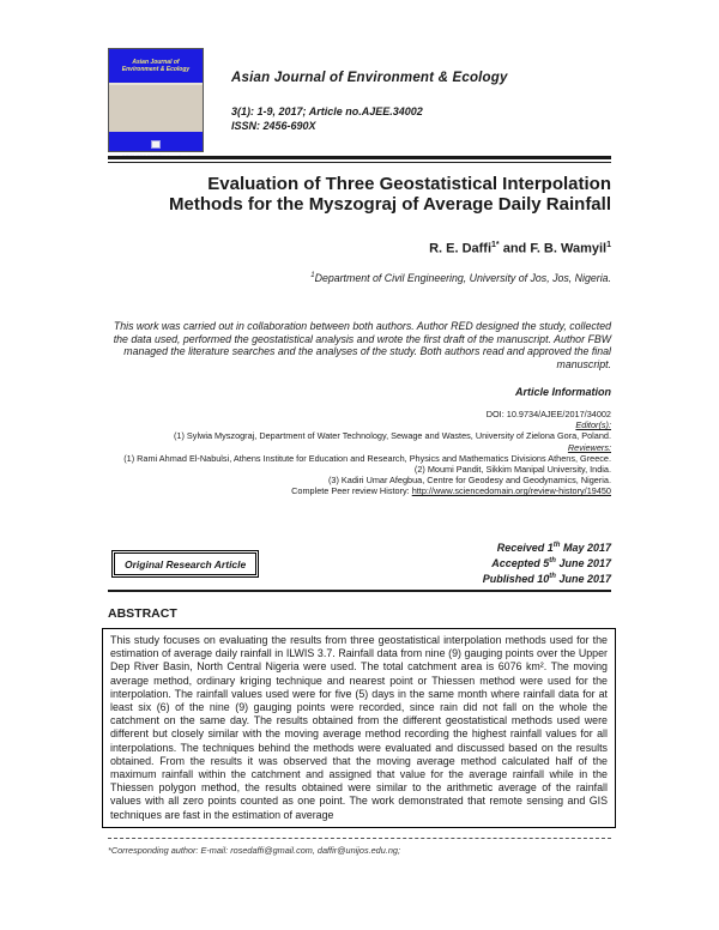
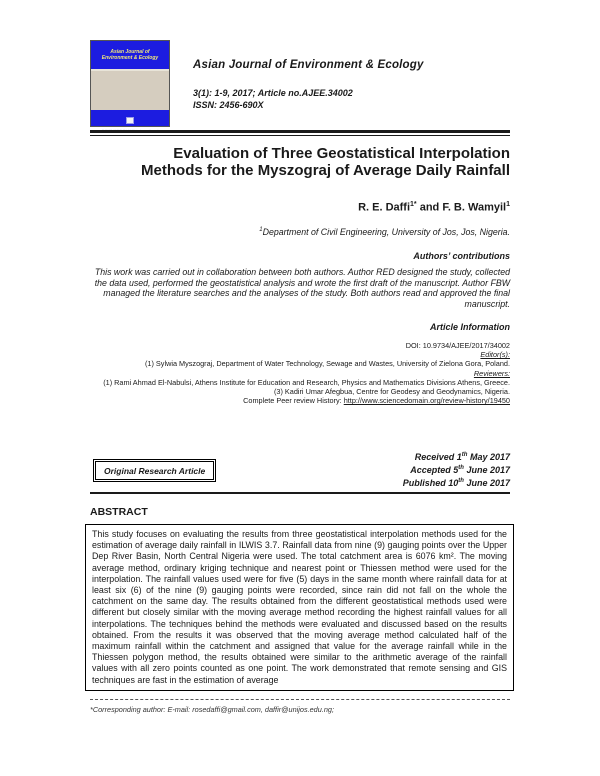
  Asian Journal of Environment & Ecology
  3(1): 1-9, 2017; Article no.AJEE.34002
  ISSN: 2456-690X
  Evaluation of Three Geostatistical Interpolation
  Methods for the Myszograj of Average Daily Rainfall
  R. E. Daffi and F. B. Wamyil
  Department of Civil Engineering, University of Jos, Jos, Nigeria.
+ Authors’ contributions
  This work was carried out in collaboration between both authors. Author RED designed the study, collected the data used, performed the geostatistical analysis and wrote the first draft of the manuscript. Author FBW managed the literature searches and the analyses of the study. Both authors read and approved the final manuscript.
  Article Information
  DOI: 10.9734/AJEE/2017/34002
  Editor(s):
  (1) Sylwia Myszograj, Department of Water Technology, Sewage and Wastes, University of Zielona Gora, Poland.
  Reviewers:
  (1) Rami Ahmad El-Nabulsi, Athens Institute for Education and Research, Physics and Mathematics Divisions Athens, Greece.
- (2) Moumi Pandit, Sikkim Manipal University, India.
  (3) Kadiri Umar Afegbua, Centre for Geodesy and Geodynamics, Nigeria.
  Complete Peer review History: http://www.sciencedomain.org/review-history/19450
  Original Research Article
  Received 1 May 2017
  Accepted 5 June 2017
  Published 10 June 2017
  ABSTRACT
  This study focuses on evaluating the results from three geostatistical interpolation methods used for the estimation of average daily rainfall in ILWIS 3.7. Rainfall data from nine (9) gauging points over the Upper Dep River Basin, North Central Nigeria were used. The total catchment area is 6076 km². The moving average method, ordinary kriging technique and nearest point or Thiessen method were used for the interpolation. The rainfall values used were for five (5) days in the same month where rainfall data for at least six (6) of the nine (9) gauging points were recorded, since rain did not fall on the whole the catchment on the same day. The results obtained from the different geostatistical methods used were different but closely similar with the moving average method recording the highest rainfall values for all interpolations. The techniques behind the methods were evaluated and discussed based on the results obtained. From the results it was observed that the moving average method calculated half of the maximum rainfall within the catchment and assigned that value for the average rainfall while in the Thiessen polygon method, the results obtained were similar to the arithmetic average of the rainfall values with all zero points counted as one point. The work demonstrated that remote sensing and GIS techniques are fast in the estimation of average
  *Corresponding author: E-mail: rosedaffi@gmail.com, daffir@unijos.edu.ng;
